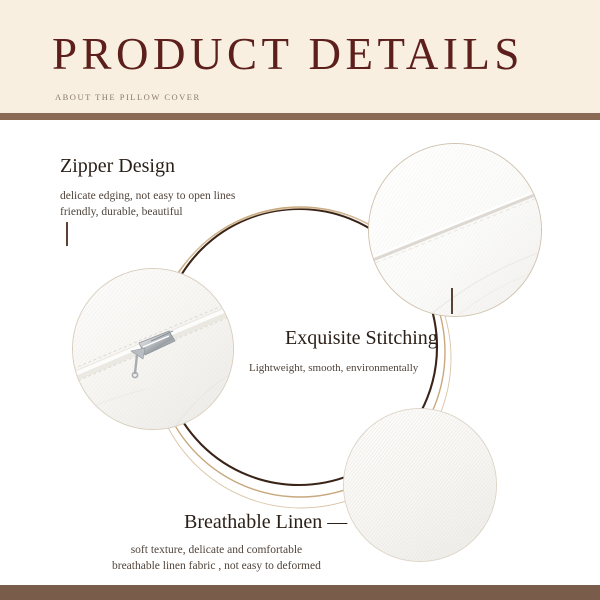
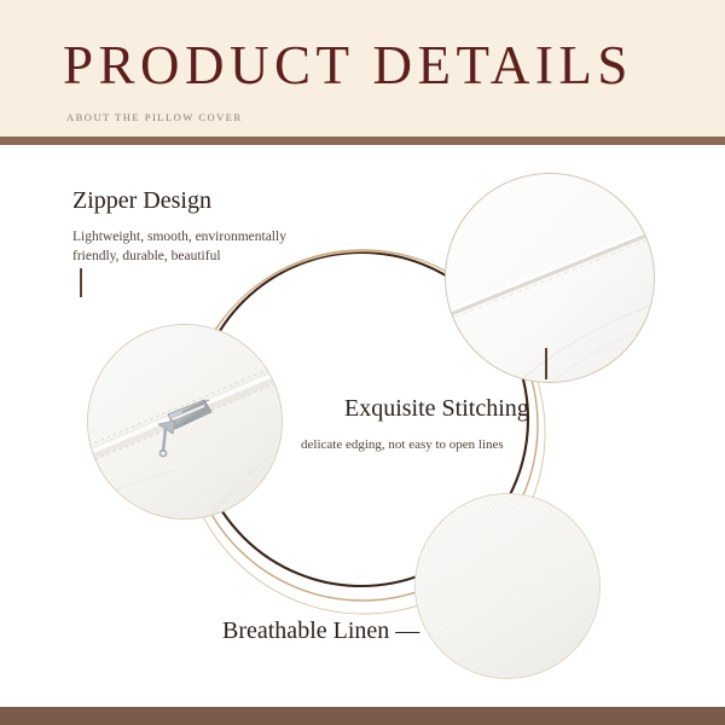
  PRODUCT DETAILS
  ABOUT THE PILLOW COVER
  Zipper Design
- delicate edging, not easy to open lines
+ Lightweight, smooth, environmentally
  friendly, durable, beautiful
  Exquisite Stitching
- Lightweight, smooth, environmentally
+ delicate edging, not easy to open lines
  Breathable Linen —
- soft texture, delicate and comfortable
- breathable linen fabric , not easy to deformed
